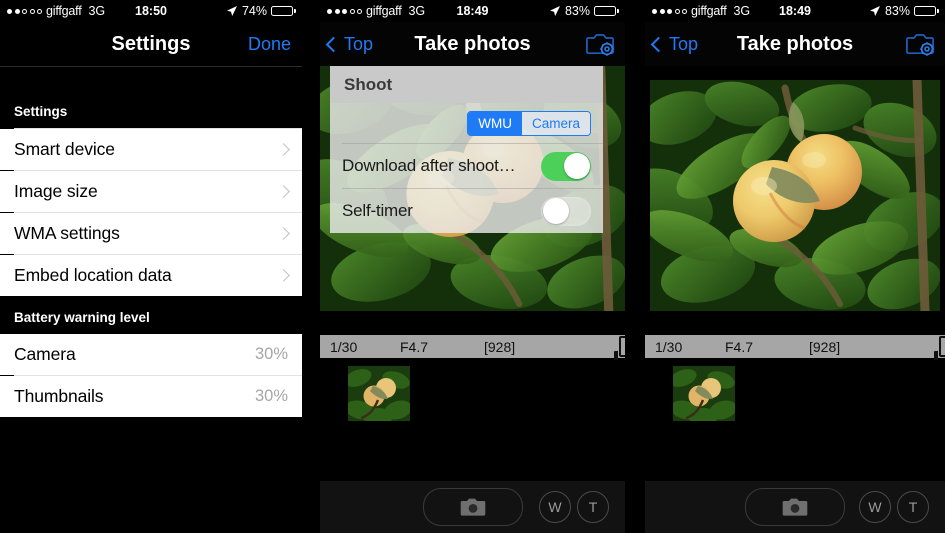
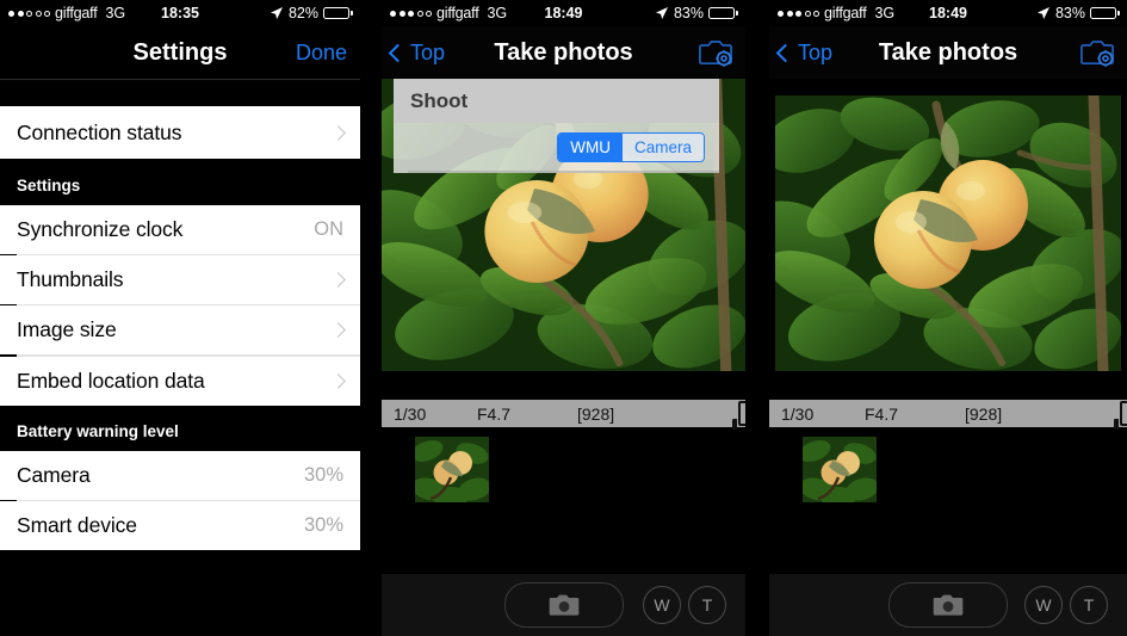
  giffgaff
  3G
- 18:50
+ 18:35
- 74%
+ 82%
  Settings
  Done
+ Connection status
  Settings
+ Synchronize clock
+ ON
- Smart device
+ Thumbnails
  Image size
- WMA settings
  Embed location data
  Battery warning level
  Camera
  30%
- Thumbnails
+ Smart device
  30%
  giffgaff
  3G
  18:49
  83%
  Top
  Take photos
  Shoot
  WMU
  Camera
- Download after shoot…
- Self-timer
  1/30
  F4.7
  [928]
  W
  T
  giffgaff
  3G
  18:49
  83%
  Top
  Take photos
  1/30
  F4.7
  [928]
  W
  T
